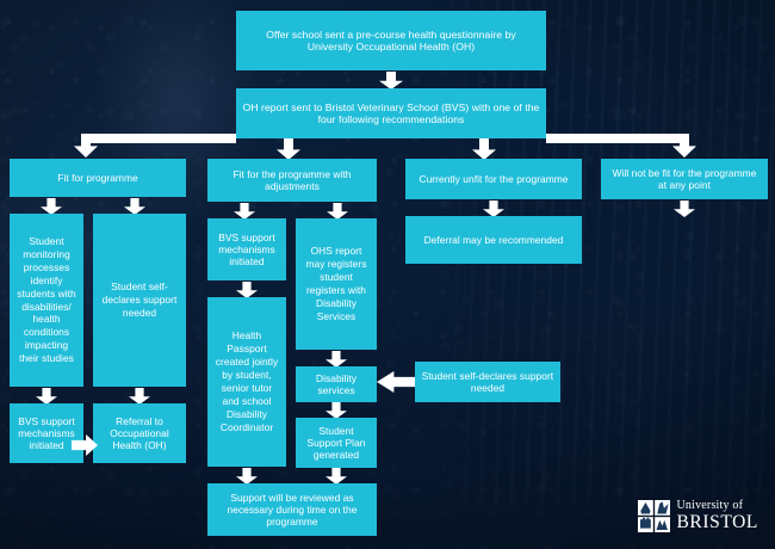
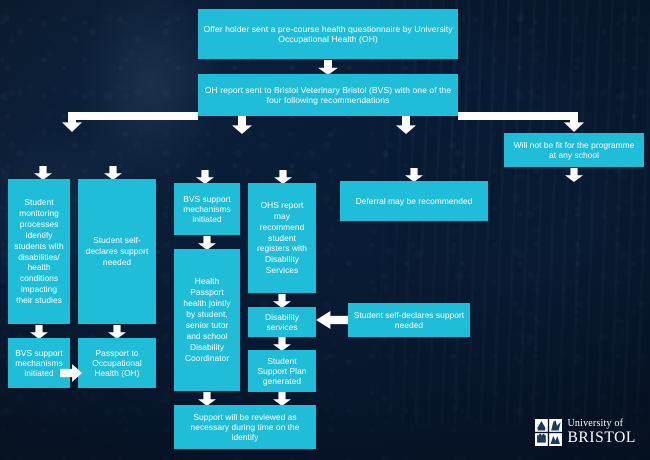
- Offer school sent a pre-course health questionnaire by University Occupational Health (OH)
+ Offer holder sent a pre-course health questionnaire by University Occupational Health (OH)
- OH report sent to Bristol Veterinary School (BVS) with one of the four following recommendations
+ OH report sent to Bristol Veterinary Bristol (BVS) with one of the four following recommendations
- Fit for programme
- Fit for the programme with adjustments
- Currently unfit for the programme
- Will not be fit for the programme at any point
+ Will not be fit for the programme at any school
  Student monitoring processes identify students with disabilities/ health conditions impacting their studies
  Student self-declares support needed
  BVS support mechanisms initiated
- Referral to Occupational Health (OH)
+ Passport to Occupational Health (OH)
  BVS support mechanisms initiated
- OHS report may registers student registers with Disability Services
+ OHS report may recommend student registers with Disability Services
- Health Passport created jointly by student, senior tutor and school Disability Coordinator
+ Health Passport health jointly by student, senior tutor and school Disability Coordinator
  Disability services
  Student Support Plan generated
  Student self-declares support needed
- Support will be reviewed as necessary during time on the programme
+ Support will be reviewed as necessary during time on the identify
  Deferral may be recommended
  University of
  BRISTOL
